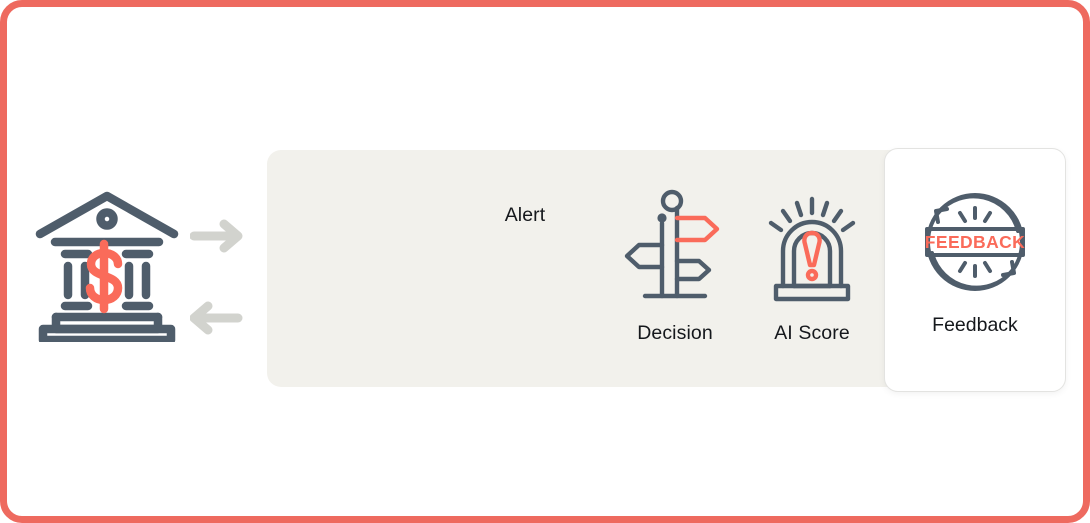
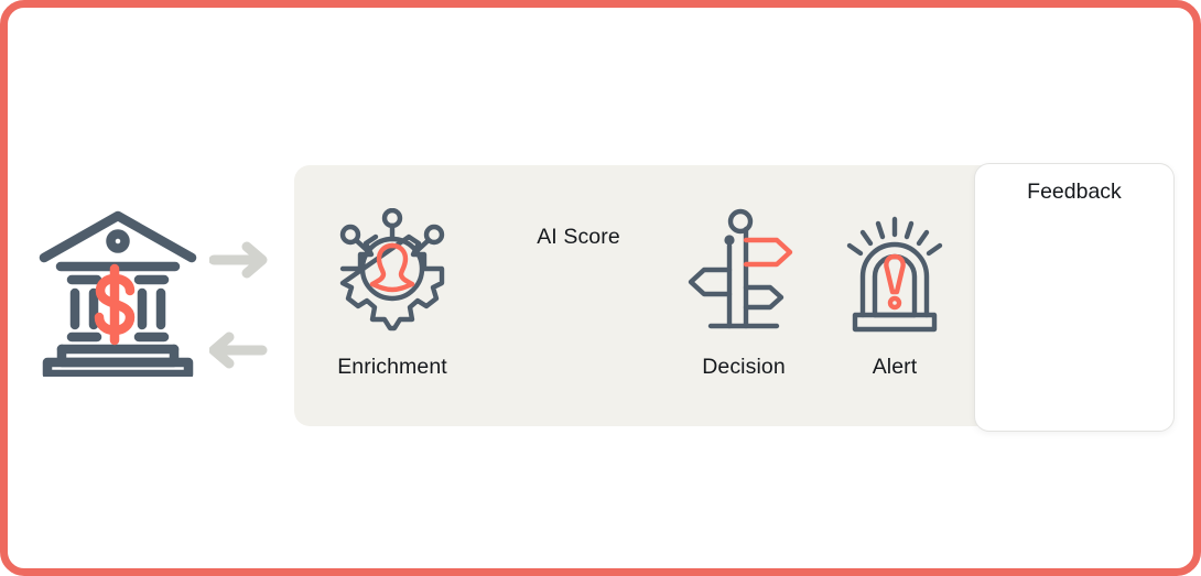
+ Enrichment
- Alert
+ AI Score
  Decision
- AI Score
+ Alert
- FEEDBACK
  Feedback
